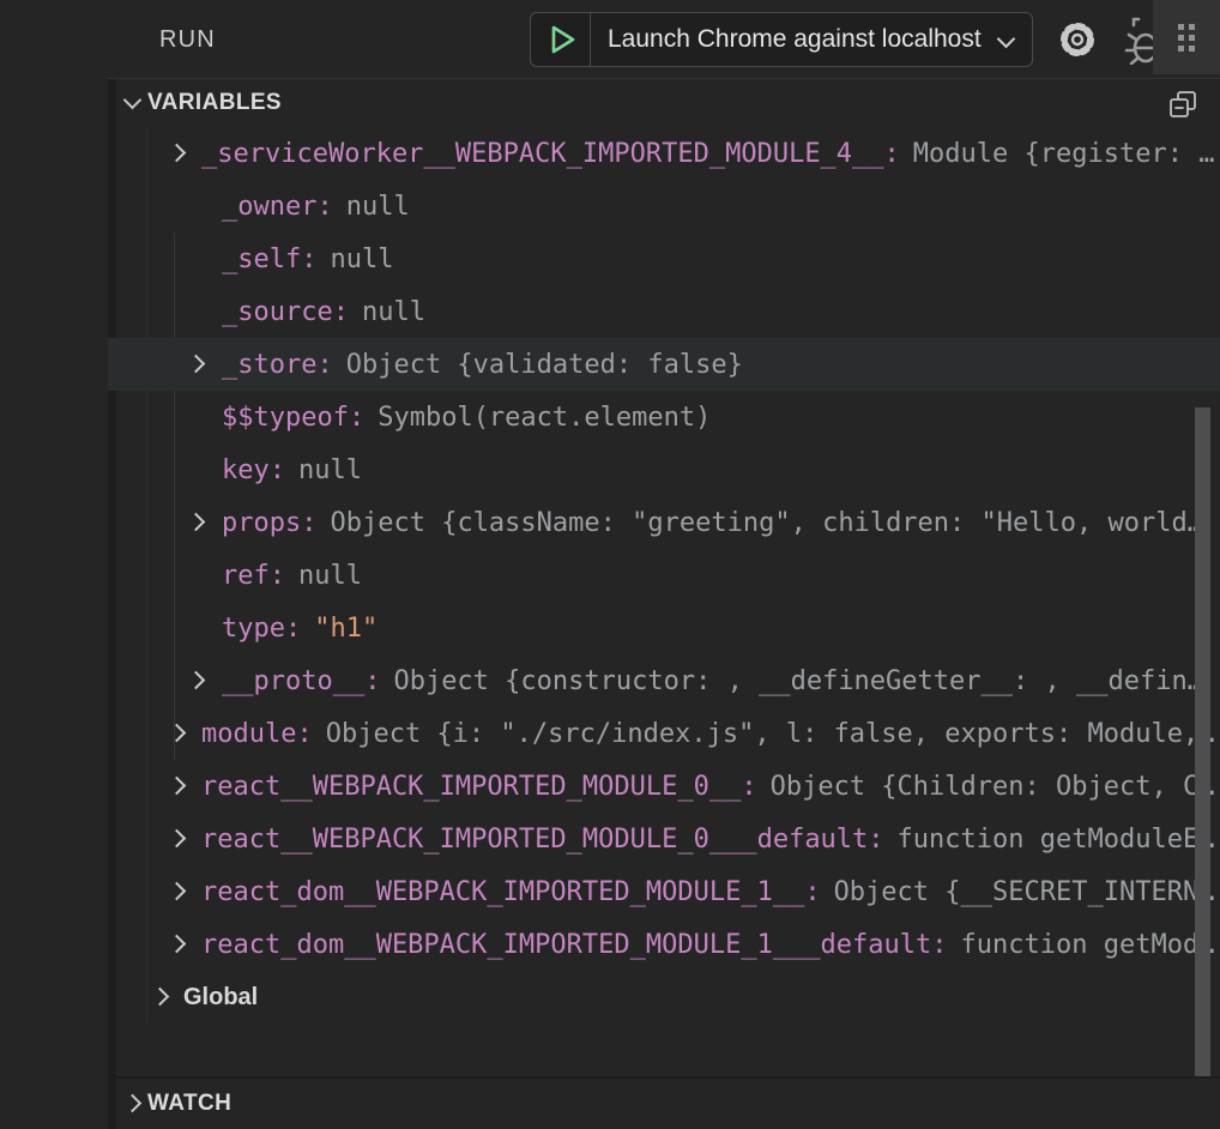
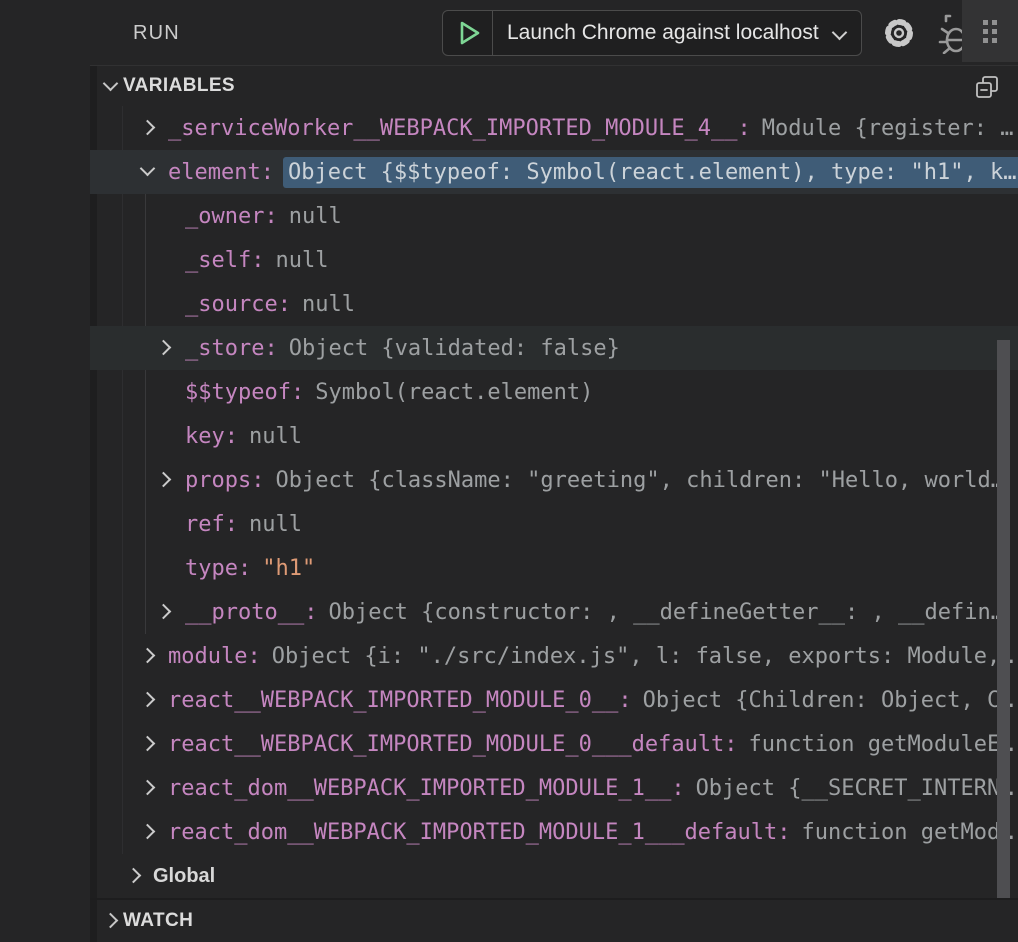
  RUN
  Launch Chrome against localhost
  VARIABLES
  _serviceWorker__WEBPACK_IMPORTED_MODULE_4__:
  Module {register: …
+ element:
+ Object {$$typeof: Symbol(react.element), type: "h1", k…
  _owner:
  null
  _self:
  null
  _source:
  null
  _store:
  Object {validated: false}
  $$typeof:
  Symbol(react.element)
  key:
  null
  props:
  Object {className: "greeting", children: "Hello, world
  ref:
  null
  type:
  "h1"
  __proto__:
  Object {constructor: , __defineGetter__: , __defin
  module:
  Object {i: "./src/index.js", l: false, exports: Module,
  react__WEBPACK_IMPORTED_MODULE_0__:
  Object {Children: Object, C
  react__WEBPACK_IMPORTED_MODULE_0___default:
  function getModuleE
  react_dom__WEBPACK_IMPORTED_MODULE_1__:
  Object {__SECRET_INTERN
  react_dom__WEBPACK_IMPORTED_MODULE_1___default:
  function getMod
  Global
  WATCH
